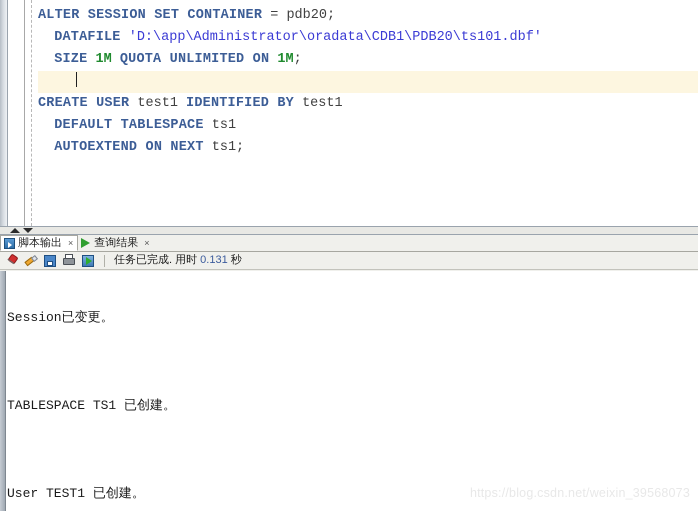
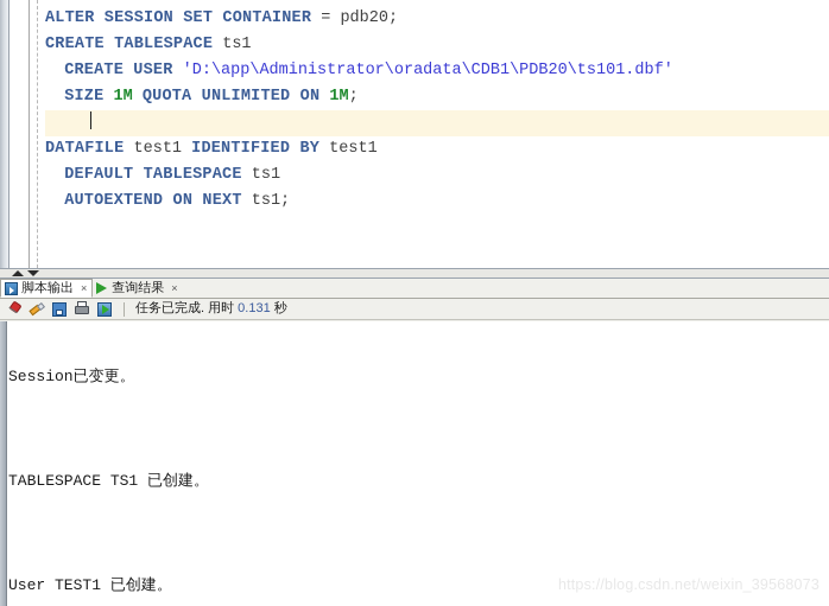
  ALTER SESSION SET CONTAINER = pdb20;
+ CREATE TABLESPACE ts1
- DATAFILE 'D:\app\Administrator\oradata\CDB1\PDB20\ts101.dbf'
+ CREATE USER 'D:\app\Administrator\oradata\CDB1\PDB20\ts101.dbf'
  SIZE 1M QUOTA UNLIMITED ON 1M;
- CREATE USER test1 IDENTIFIED BY test1
+ DATAFILE test1 IDENTIFIED BY test1
  DEFAULT TABLESPACE ts1
  AUTOEXTEND ON NEXT ts1;
  脚本输出
  ×
  查询结果
  ×
  任务已完成. 用时 0.131 秒
  Session已变更。
  TABLESPACE TS1 已创建。
  User TEST1 已创建。
